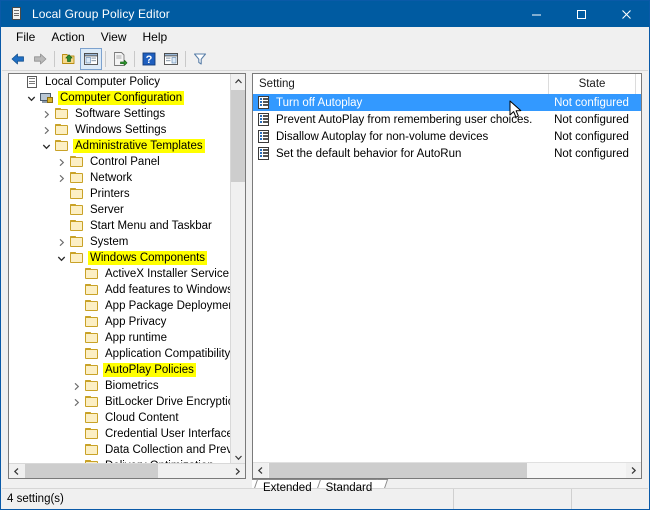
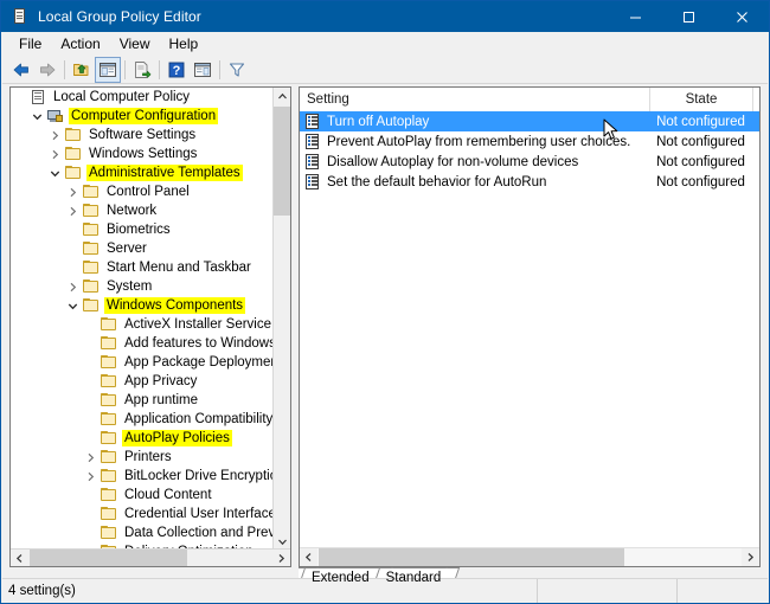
  Local Group Policy Editor
  File
  Action
  View
  Help
  ?
  Local Computer Policy
  Computer Configuration
  Software Settings
  Windows Settings
  Administrative Templates
  Control Panel
  Network
- Printers
+ Biometrics
  Server
  Start Menu and Taskbar
  System
  Windows Components
  ActiveX Installer Service
  Add features to Window
  App Package Deployme
  App Privacy
  App runtime
  Application Compatibility
  AutoPlay Policies
- Biometrics
+ Printers
  BitLocker Drive Encrypti
  Cloud Content
  Credential User Interfac
  Data Collection and Pre
  Setting
  State
  Turn off Autoplay
  Not configured
  Prevent AutoPlay from remembering user choices.
  Not configured
  Disallow Autoplay for non-volume devices
  Not configured
  Set the default behavior for AutoRun
  Not configured
  Extended
  Standard
  4 setting(s)
